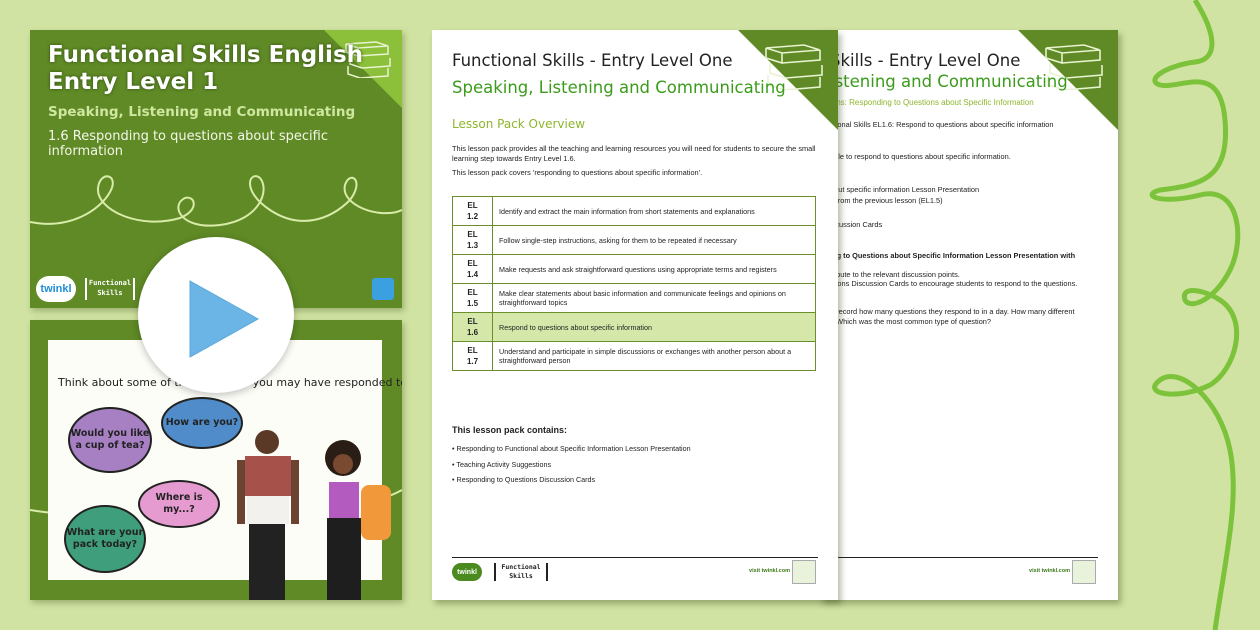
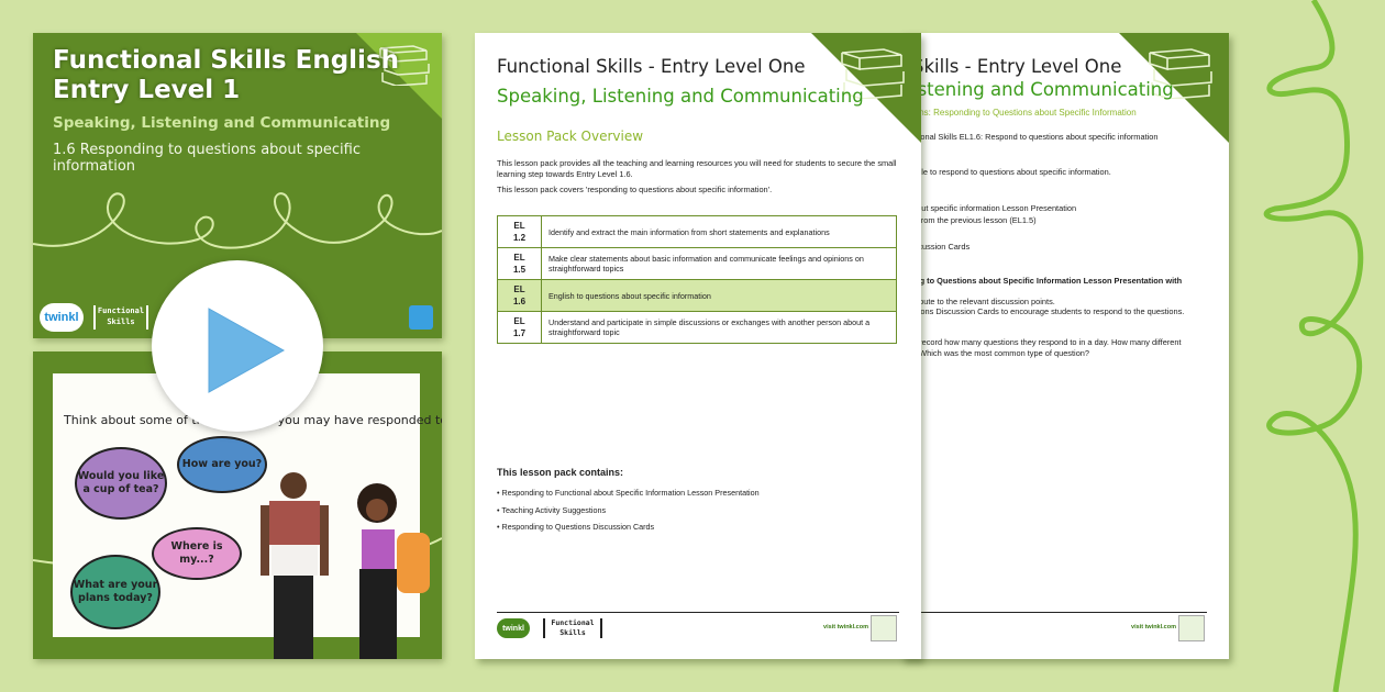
  Functional Skills English
  Entry Level 1
  Speaking, Listening and Communicating
  1.6 Responding to questions about specific information
  twinkl
  Functional
  Skills
  Would you like a cup of tea?
  How are you?
  Where is my...?
- What are your pack today?
+ What are your plans today?
  kills - Entry Level One
  stening and Communicating
  ns: Responding to Questions about Specific Information
  onal Skills EL1.6: Respond to questions about specific information
  le to respond to questions about specific information.
  ut specific information Lesson Presentation
  rom the previous lesson (EL1.5)
  ussion Cards
  g to Questions about Specific Information Lesson Presentation with
  bute to the relevant discussion points.
  ons Discussion Cards to encourage students to respond to the questions.
  ecord how many questions they respond to in a day. How many different
  Which was the most common type of question?
  Functional Skills - Entry Level One
  Speaking, Listening and Communicating
  Lesson Pack Overview
  This lesson pack provides all the teaching and learning resources you will need for students to secure the small learning step towards Entry Level 1.6.
  This lesson pack covers 'responding to questions about specific information'.
  EL1.2	Identify and extract the main information from short statements and explanations
- EL1.3	Follow single-step instructions, asking for them to be repeated if necessary
- EL1.4	Make requests and ask straightforward questions using appropriate terms and registers
  EL1.5	Make clear statements about basic information and communicate feelings and opinions on straightforward topics
- EL1.6	Respond to questions about specific information
+ EL1.6	English to questions about specific information
- EL1.7	Understand and participate in simple discussions or exchanges with another person about a straightforward person
+ EL1.7	Understand and participate in simple discussions or exchanges with another person about a straightforward topic
  This lesson pack contains:
  Responding to Functional about Specific Information Lesson Presentation
  Teaching Activity Suggestions
  Responding to Questions Discussion Cards
  Functional
  Skills
